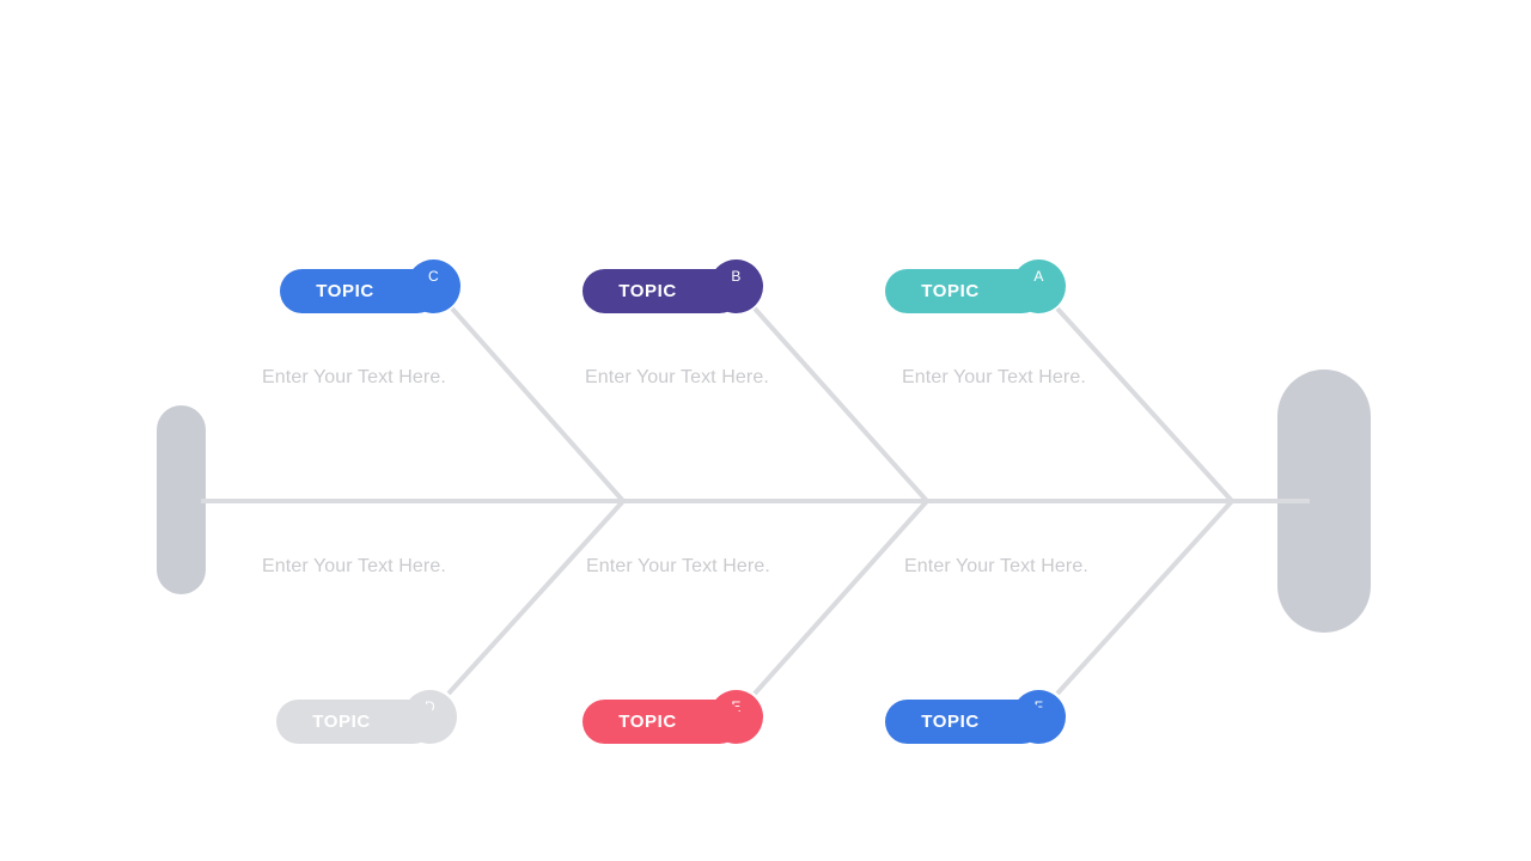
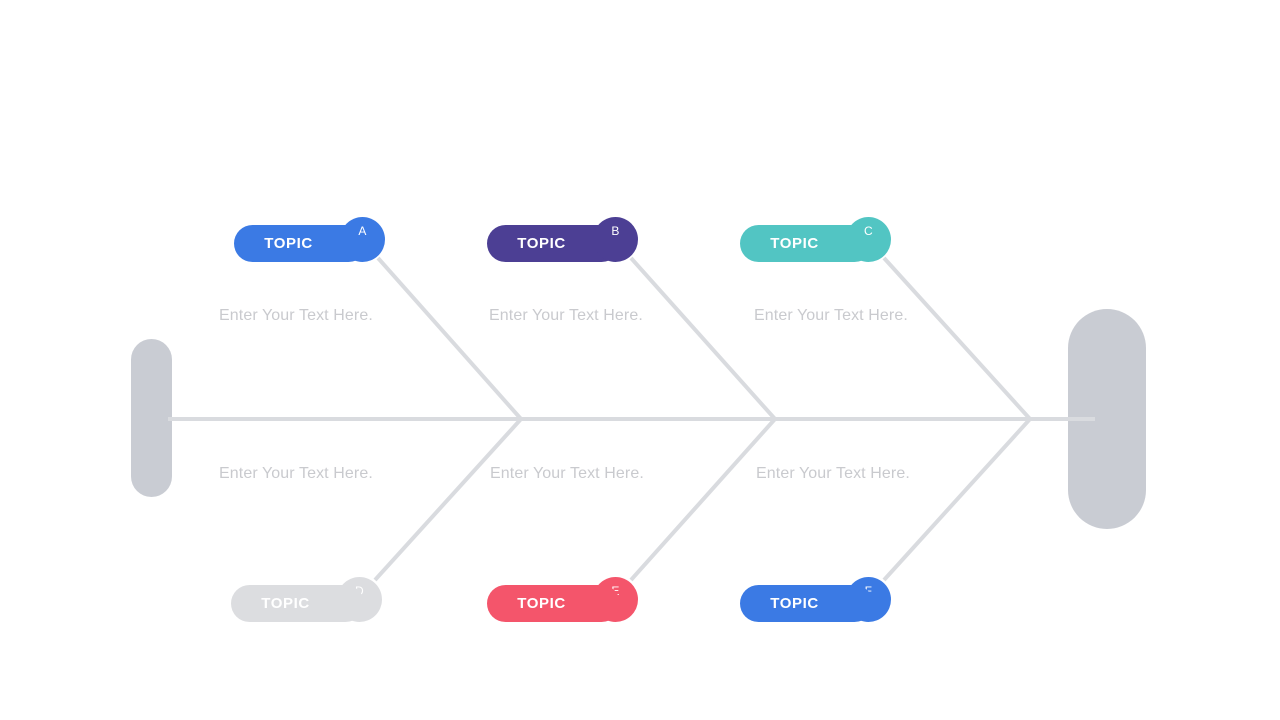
  TOPIC
- C
+ A
  Enter Your Text Here.
  TOPIC
  B
  Enter Your Text Here.
  TOPIC
- A
+ C
  Enter Your Text Here.
  TOPIC
  Enter Your Text Here.
  TOPIC
  Enter Your Text Here.
  TOPIC
  Enter Your Text Here.
